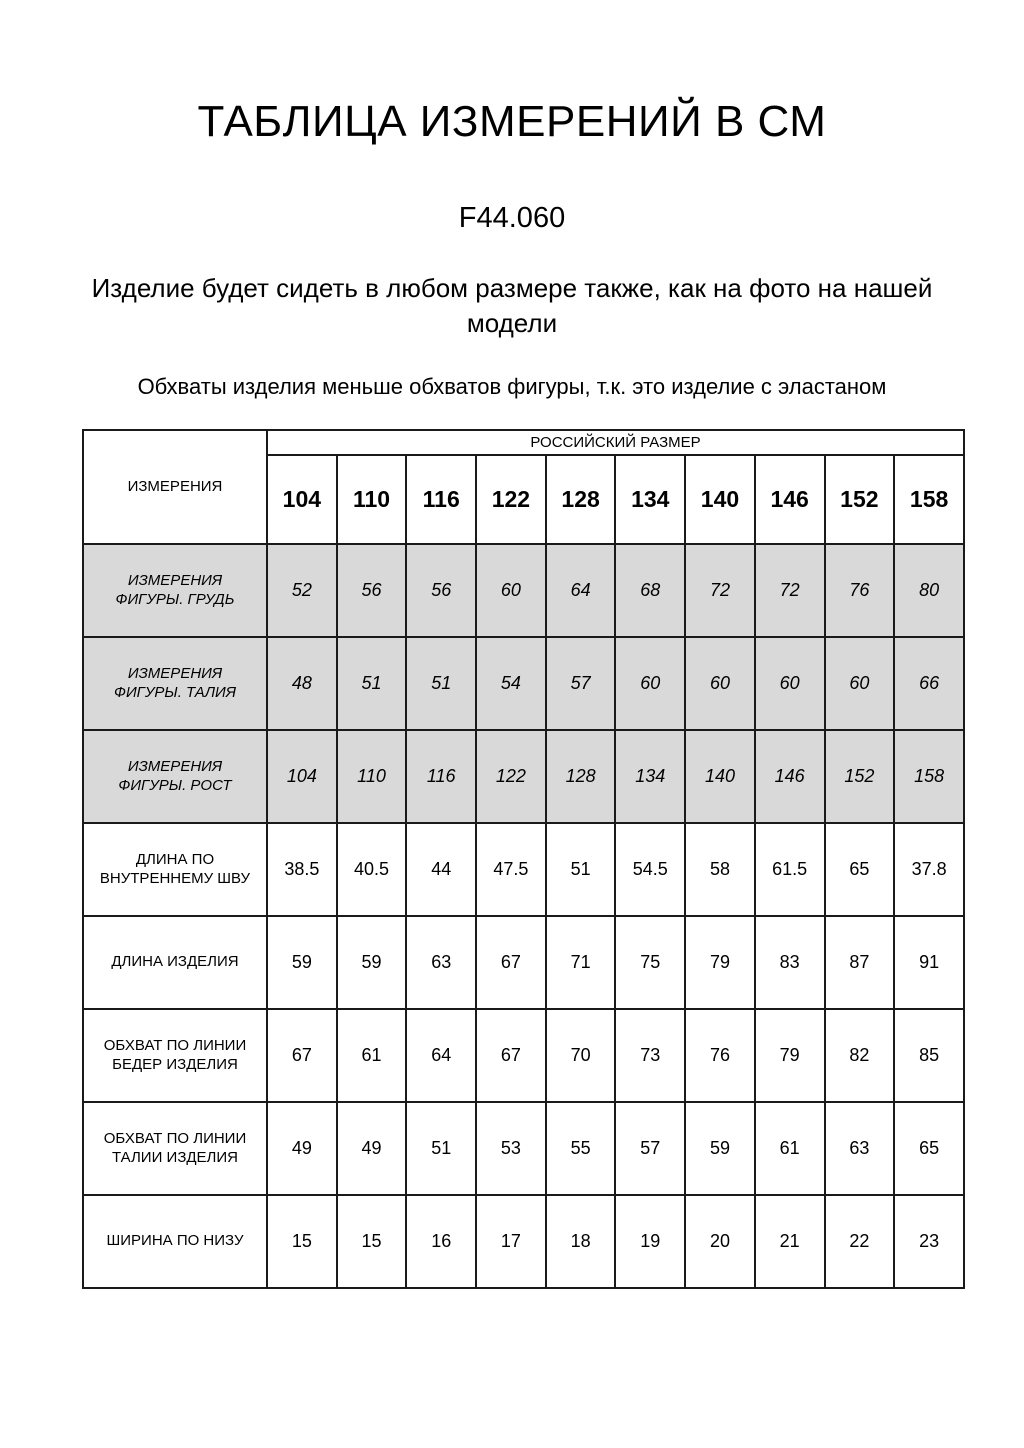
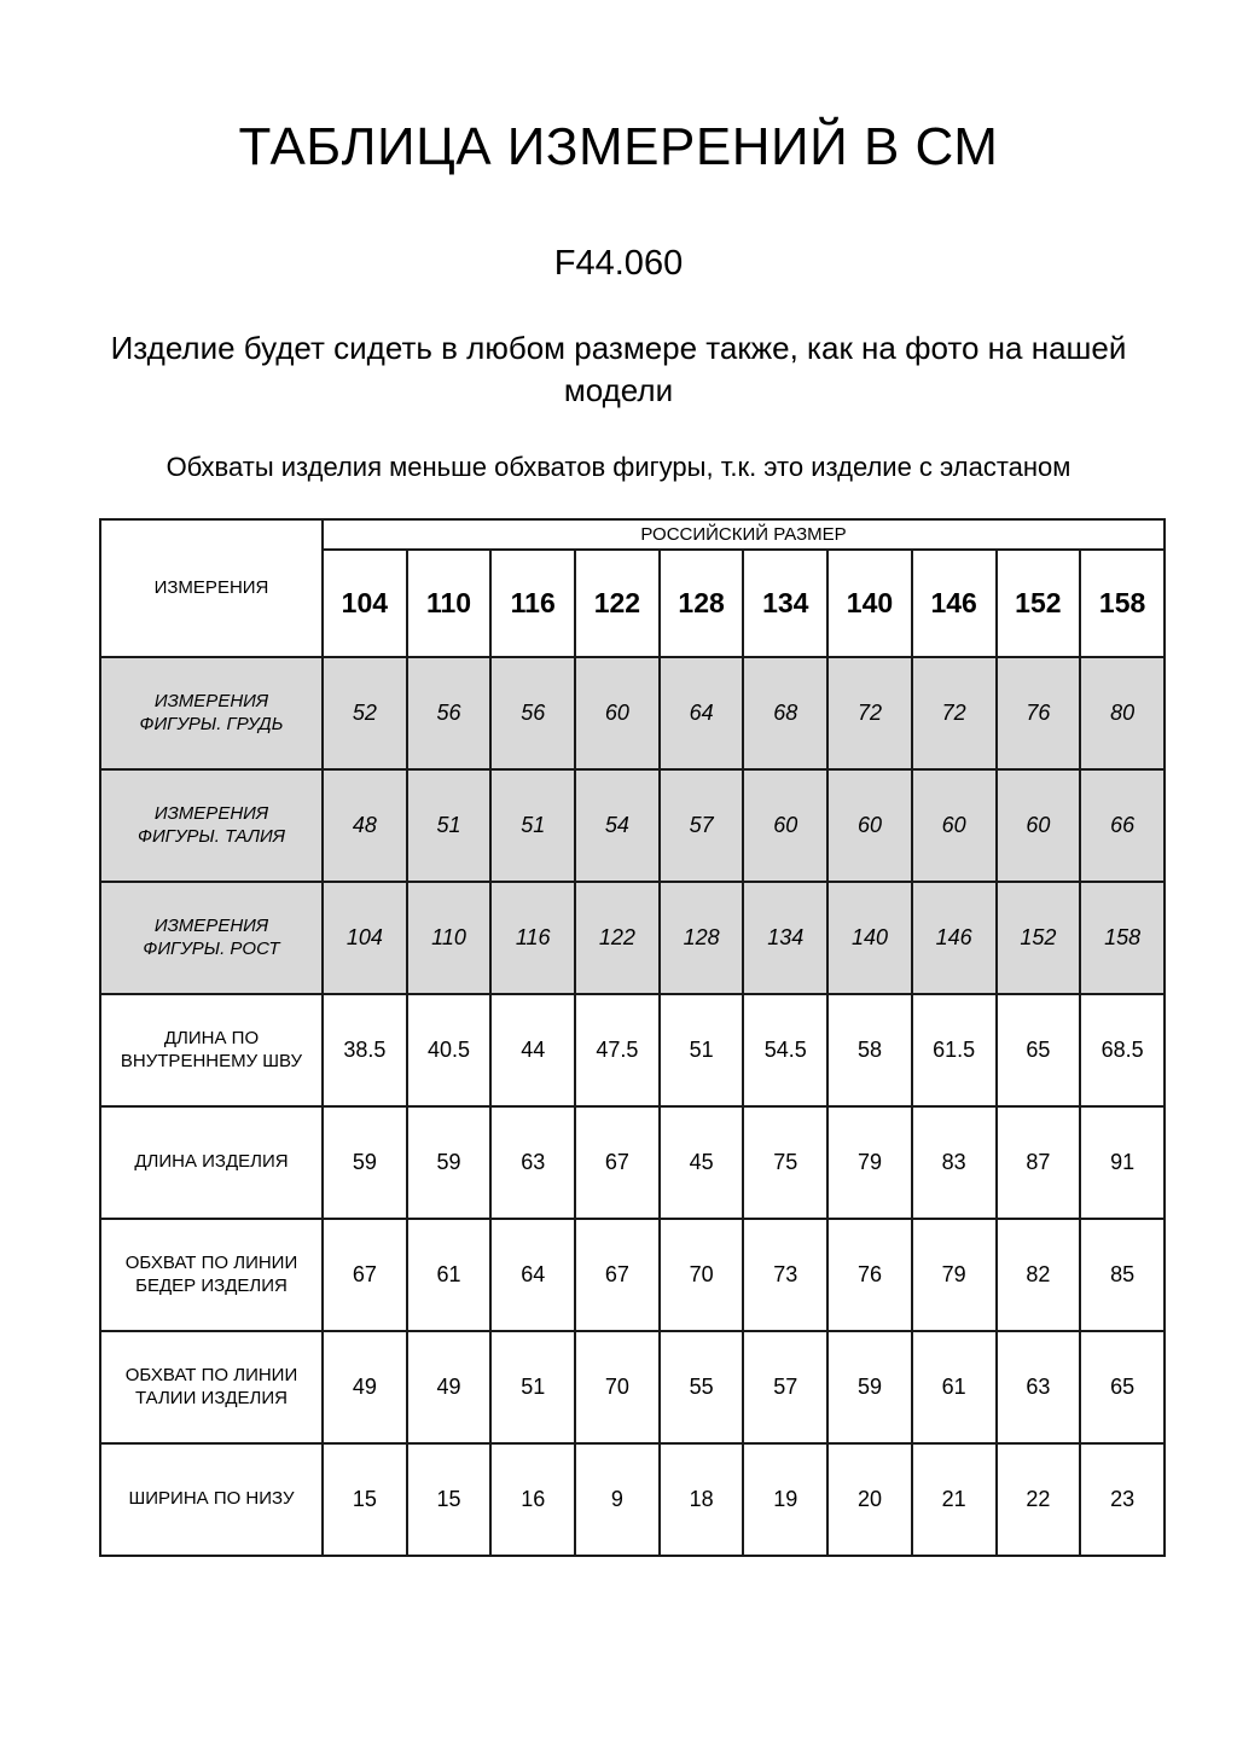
  ТАБЛИЦА ИЗМЕРЕНИЙ В СМ
  F44.060
  Изделие будет сидеть в любом размере также, как на фото на нашей модели
  Обхваты изделия меньше обхватов фигуры, т.к. это изделие с эластаном
  ИЗМЕРЕНИЯ	РОССИЙСКИЙ РАЗМЕР
  104	110	116	122	128	134	140	146	152	158
  ИЗМЕРЕНИЯ ФИГУРЫ. ГРУДЬ	52	56	56	60	64	68	72	72	76	80
  ИЗМЕРЕНИЯ ФИГУРЫ. ТАЛИЯ	48	51	51	54	57	60	60	60	60	66
  ИЗМЕРЕНИЯ ФИГУРЫ. РОСТ	104	110	116	122	128	134	140	146	152	158
- ДЛИНА ПО ВНУТРЕННЕМУ ШВУ	38.5	40.5	44	47.5	51	54.5	58	61.5	65	37.8
+ ДЛИНА ПО ВНУТРЕННЕМУ ШВУ	38.5	40.5	44	47.5	51	54.5	58	61.5	65	68.5
- ДЛИНА ИЗДЕЛИЯ	59	59	63	67	71	75	79	83	87	91
+ ДЛИНА ИЗДЕЛИЯ	59	59	63	67	45	75	79	83	87	91
  ОБХВАТ ПО ЛИНИИ БЕДЕР ИЗДЕЛИЯ	67	61	64	67	70	73	76	79	82	85
- ОБХВАТ ПО ЛИНИИ ТАЛИИ ИЗДЕЛИЯ	49	49	51	53	55	57	59	61	63	65
+ ОБХВАТ ПО ЛИНИИ ТАЛИИ ИЗДЕЛИЯ	49	49	51	70	55	57	59	61	63	65
- ШИРИНА ПО НИЗУ	15	15	16	17	18	19	20	21	22	23
+ ШИРИНА ПО НИЗУ	15	15	16	9	18	19	20	21	22	23
